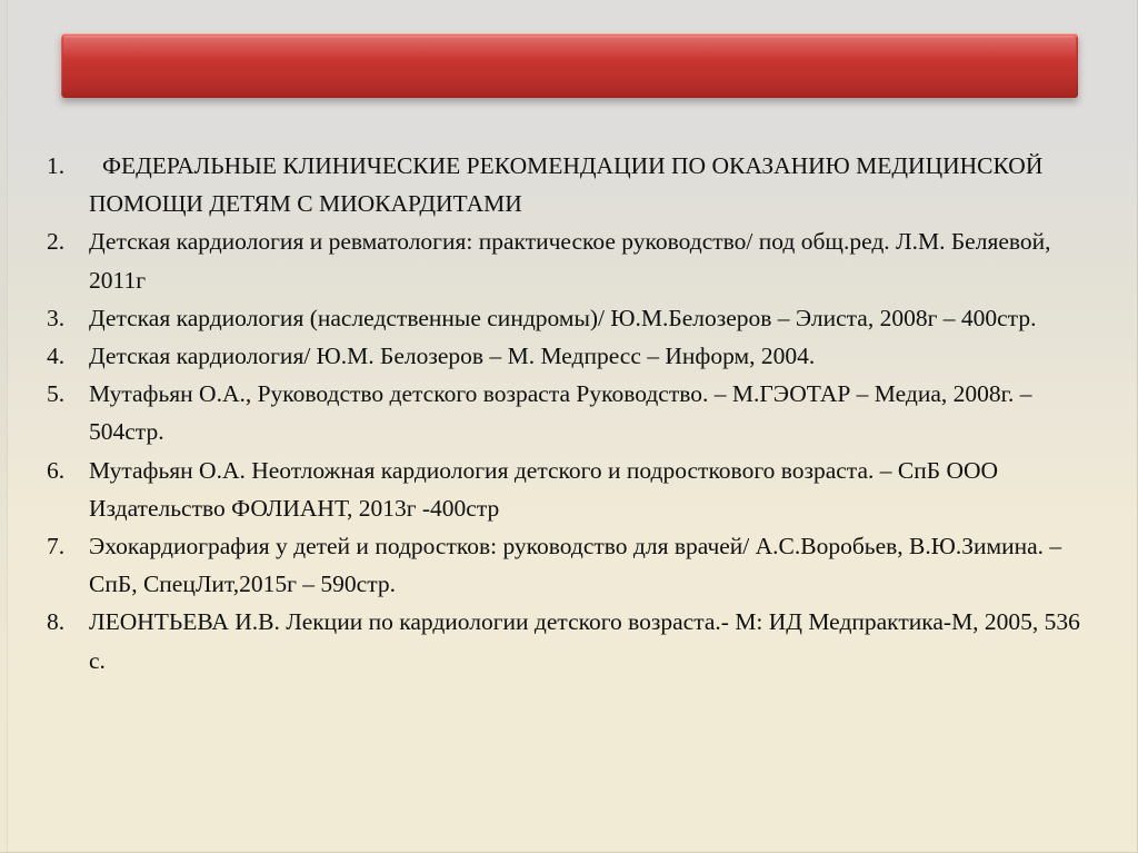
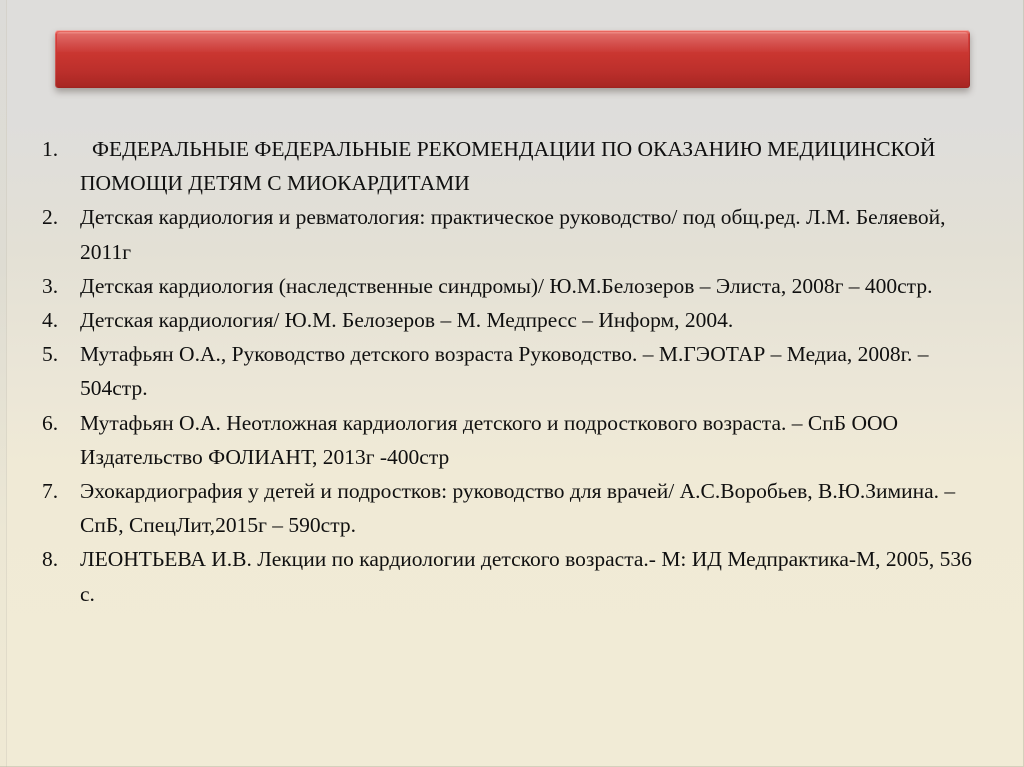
  1.
- ФЕДЕРАЛЬНЫЕ КЛИНИЧЕСКИЕ РЕКОМЕНДАЦИИ ПО ОКАЗАНИЮ МЕДИЦИНСКОЙ ПОМОЩИ ДЕТЯМ С МИОКАРДИТАМИ
+ ФЕДЕРАЛЬНЫЕ ФЕДЕРАЛЬНЫЕ РЕКОМЕНДАЦИИ ПО ОКАЗАНИЮ МЕДИЦИНСКОЙ ПОМОЩИ ДЕТЯМ С МИОКАРДИТАМИ
  2.
  Детская кардиология и ревматология: практическое руководство/ под общ.ред. Л.М. Беляевой, 2011г
  3.
  Детская кардиология (наследственные синдромы)/ Ю.М.Белозеров – Элиста, 2008г – 400стр.
  4.
  Детская кардиология/ Ю.М. Белозеров – М. Медпресс – Информ, 2004.
  5.
  Мутафьян О.А., Руководство детского возраста Руководство. – М.ГЭОТАР – Медиа, 2008г. – 504стр.
  6.
  Мутафьян О.А. Неотложная кардиология детского и подросткового возраста. – СпБ ООО Издательство ФОЛИАНТ, 2013г -400стр
  7.
  Эхокардиография у детей и подростков: руководство для врачей/ А.С.Воробьев, В.Ю.Зимина. – СпБ, СпецЛит,2015г – 590стр.
  8.
  ЛЕОНТЬЕВА И.В. Лекции по кардиологии детского возраста.- М: ИД Медпрактика-М, 2005, 536 с.
